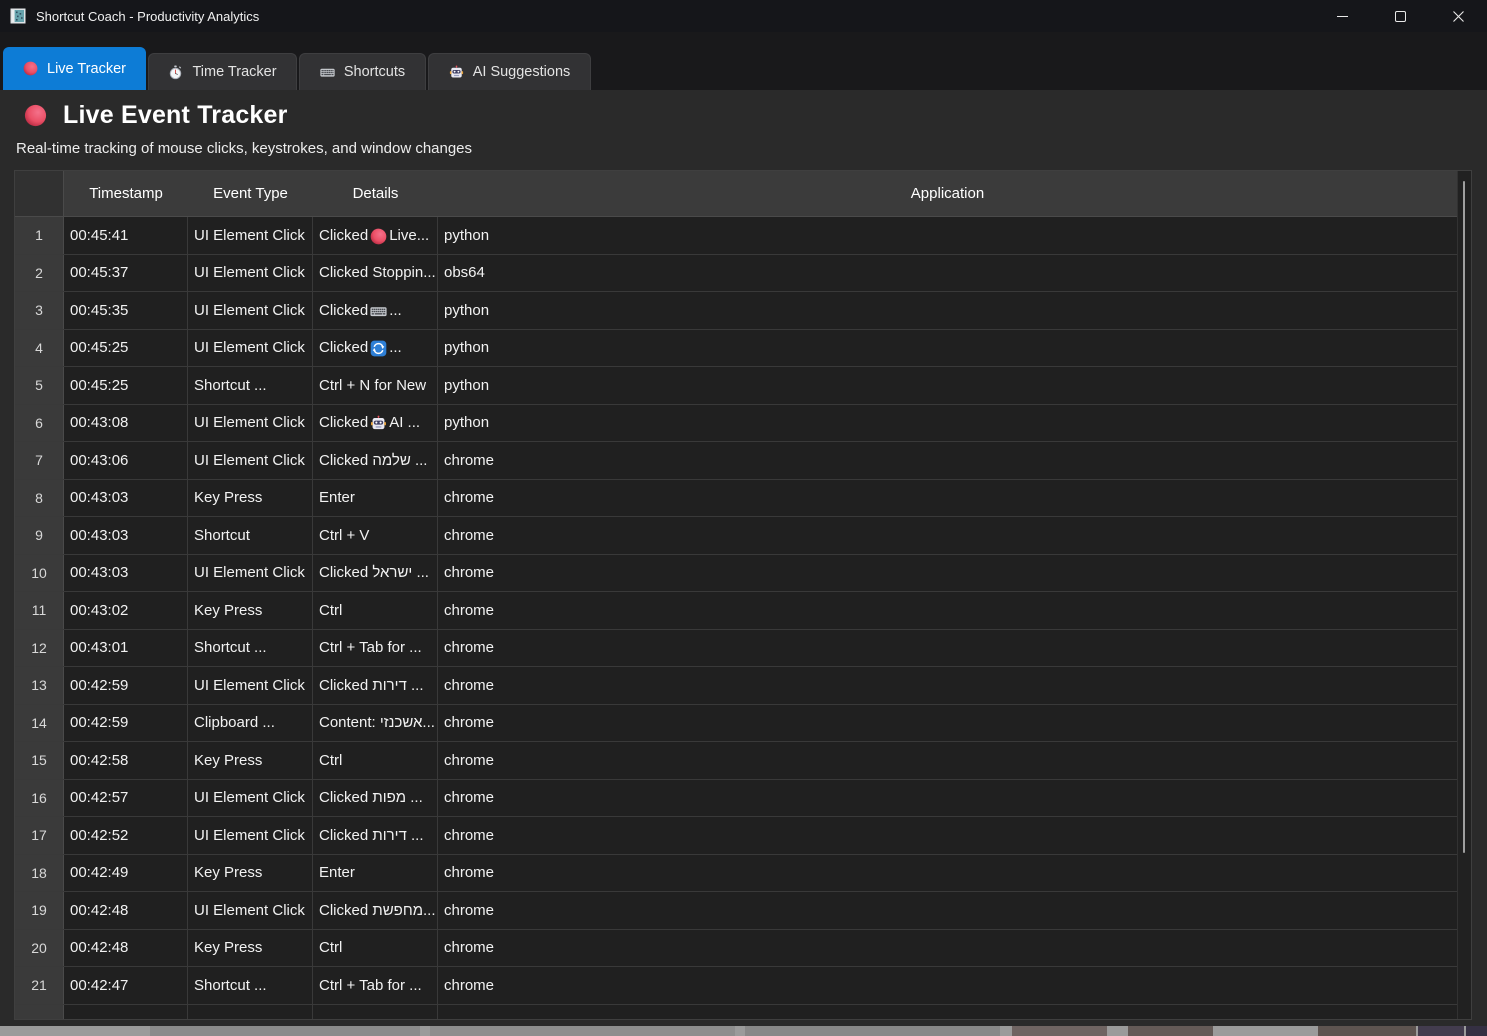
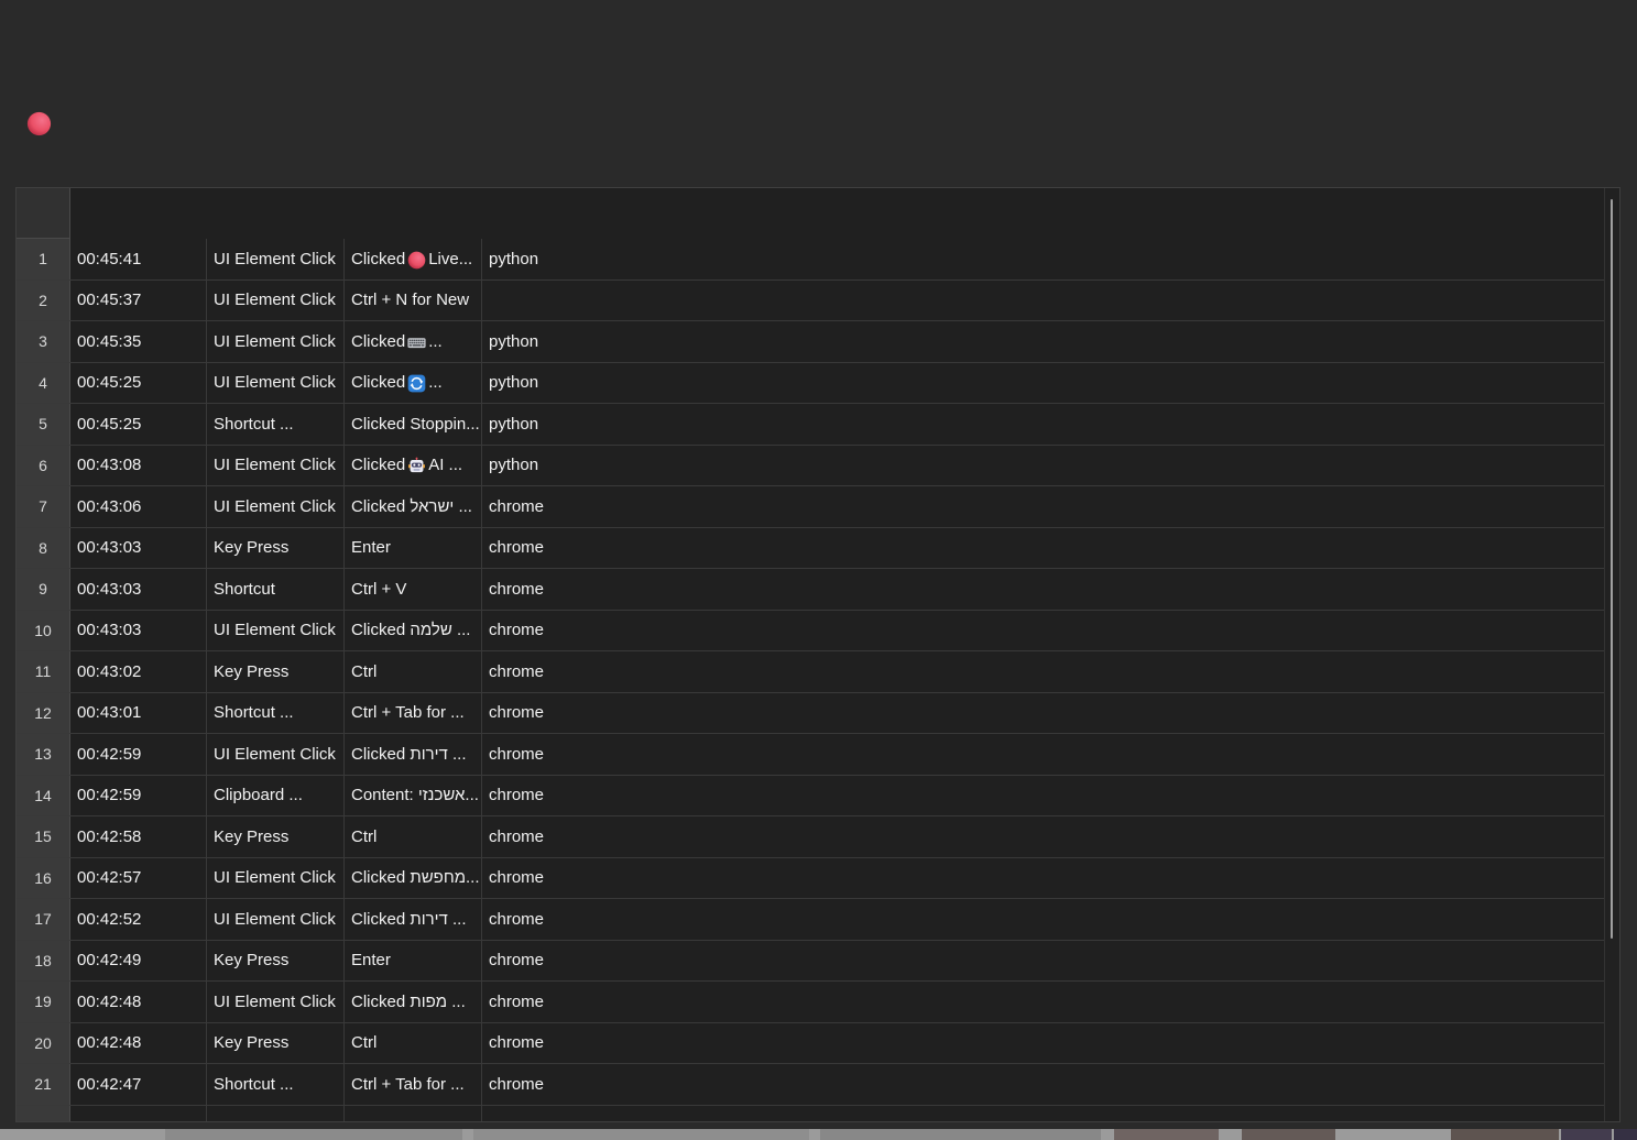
- Shortcut Coach - Productivity Analytics
- Live Tracker
- Time Tracker
- Shortcuts
- AI Suggestions
- Live Event Tracker
- Real-time tracking of mouse clicks, keystrokes, and window changes
- Timestamp
- Event Type
- Details
- Application
  1
  00:45:41
  UI Element Click
  Clicked Live...
  python
  2
  00:45:37
  UI Element Click
- Clicked Stoppin...
+ Ctrl + N for New
- obs64
  3
  00:45:35
  UI Element Click
  Clicked ...
  python
  4
  00:45:25
  UI Element Click
  Clicked ...
  python
  5
  00:45:25
  Shortcut ...
- Ctrl + N for New
+ Clicked Stoppin...
  python
  6
  00:43:08
  UI Element Click
  Clicked AI ...
  python
  7
  00:43:06
  UI Element Click
- Clicked שלמה ...
+ Clicked ישראל ...
  chrome
  8
  00:43:03
  Key Press
  Enter
  chrome
  9
  00:43:03
  Shortcut
  Ctrl + V
  chrome
  10
  00:43:03
  UI Element Click
- Clicked ישראל ...
+ Clicked שלמה ...
  chrome
  11
  00:43:02
  Key Press
  Ctrl
  chrome
  12
  00:43:01
  Shortcut ...
  Ctrl + Tab for ...
  chrome
  13
  00:42:59
  UI Element Click
  Clicked דירות ...
  chrome
  14
  00:42:59
  Clipboard ...
  Content: אשכנזי...
  chrome
  15
  00:42:58
  Key Press
  Ctrl
  chrome
  16
  00:42:57
  UI Element Click
- Clicked מפות ...
+ Clicked מחפשת...
  chrome
  17
  00:42:52
  UI Element Click
  Clicked דירות ...
  chrome
  18
  00:42:49
  Key Press
  Enter
  chrome
  19
  00:42:48
  UI Element Click
- Clicked מחפשת...
+ Clicked מפות ...
  chrome
  20
  00:42:48
  Key Press
  Ctrl
  chrome
  21
  00:42:47
  Shortcut ...
  Ctrl + Tab for ...
  chrome
